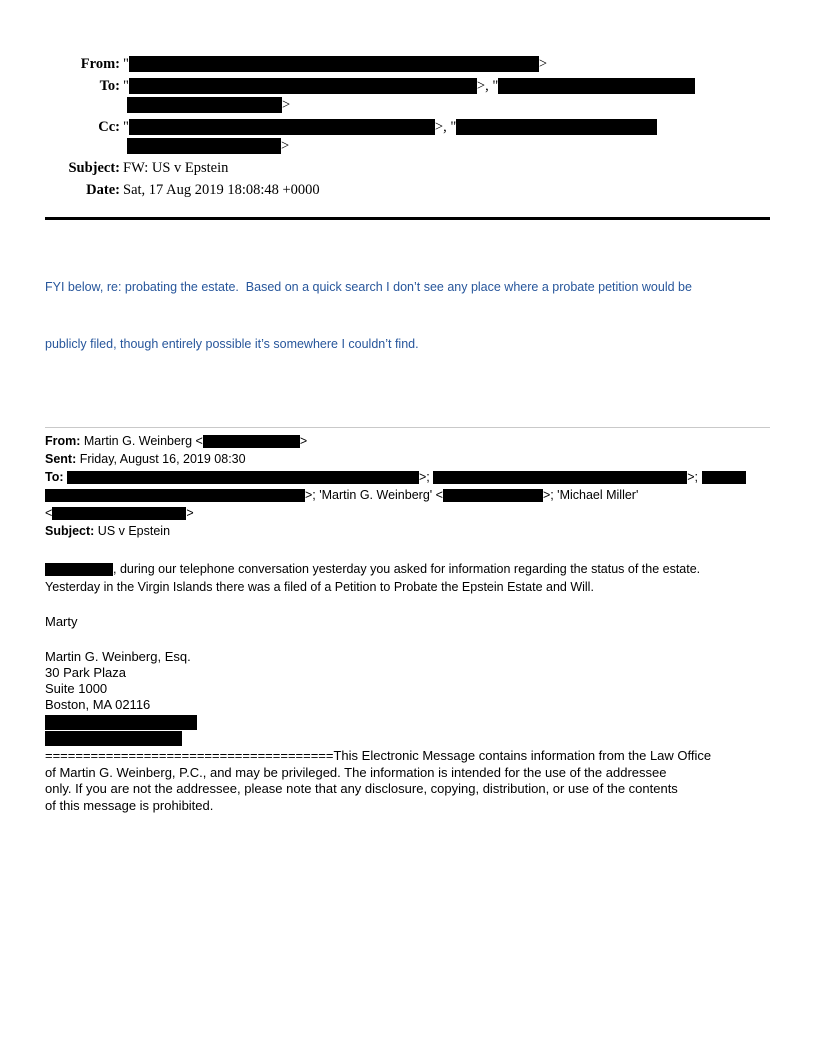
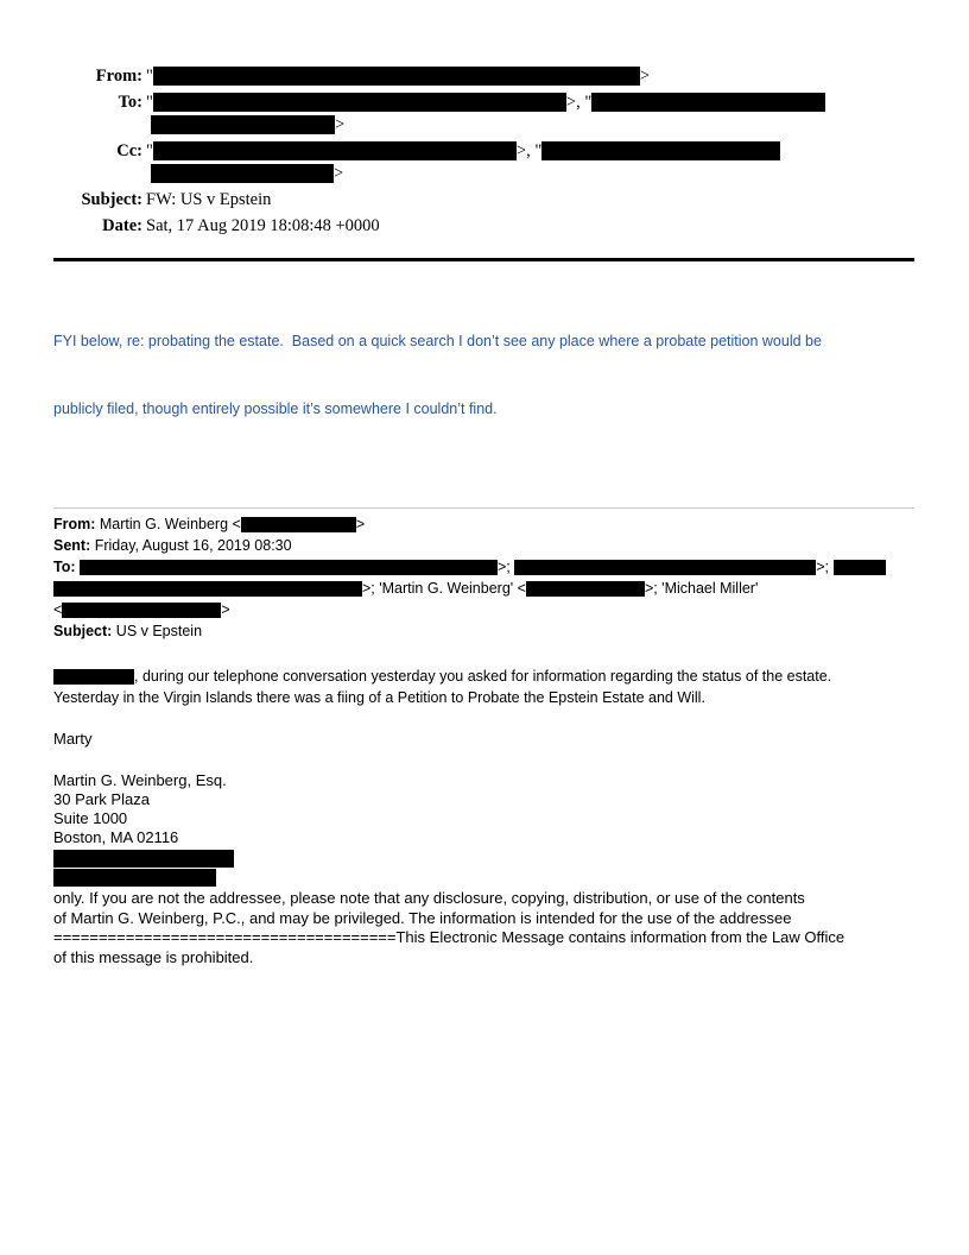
  From:
  " >
  To:
  " >, "
  >
  Cc:
  " >, "
  >
  Subject:
  FW: US v Epstein
  Date:
  Sat, 17 Aug 2019 18:08:48 +0000
  FYI below, re: probating the estate. Based on a quick search I don’t see any place where a probate petition would be
  publicly filed, though entirely possible it’s somewhere I couldn’t find.
  From: Martin G. Weinberg < >
  Sent: Friday, August 16, 2019 08:30
  To: >; >;
  >; 'Martin G. Weinberg' < >; 'Michael Miller'
  < >
  Subject: US v Epstein
  , during our telephone conversation yesterday you asked for information regarding the status of the estate.
- Yesterday in the Virgin Islands there was a filed of a Petition to Probate the Epstein Estate and Will.
+ Yesterday in the Virgin Islands there was a fiing of a Petition to Probate the Epstein Estate and Will.
  Marty
  Martin G. Weinberg, Esq.
  30 Park Plaza
  Suite 1000
  Boston, MA 02116
- ======================================This Electronic Message contains information from the Law Office
+ only. If you are not the addressee, please note that any disclosure, copying, distribution, or use of the contents
  of Martin G. Weinberg, P.C., and may be privileged. The information is intended for the use of the addressee
- only. If you are not the addressee, please note that any disclosure, copying, distribution, or use of the contents
+ ======================================This Electronic Message contains information from the Law Office
  of this message is prohibited.
